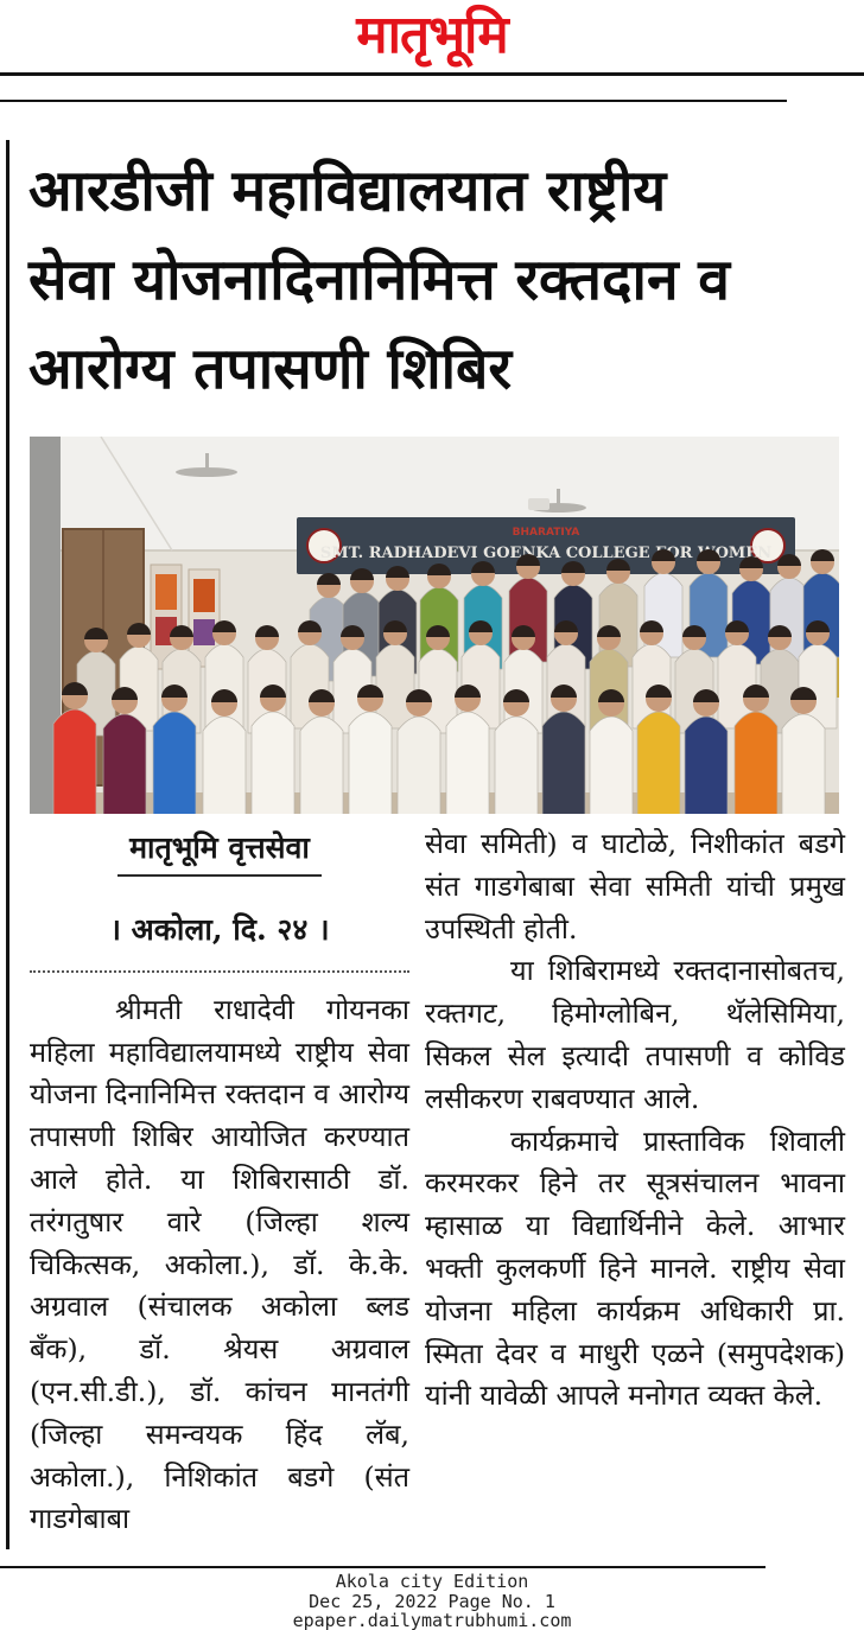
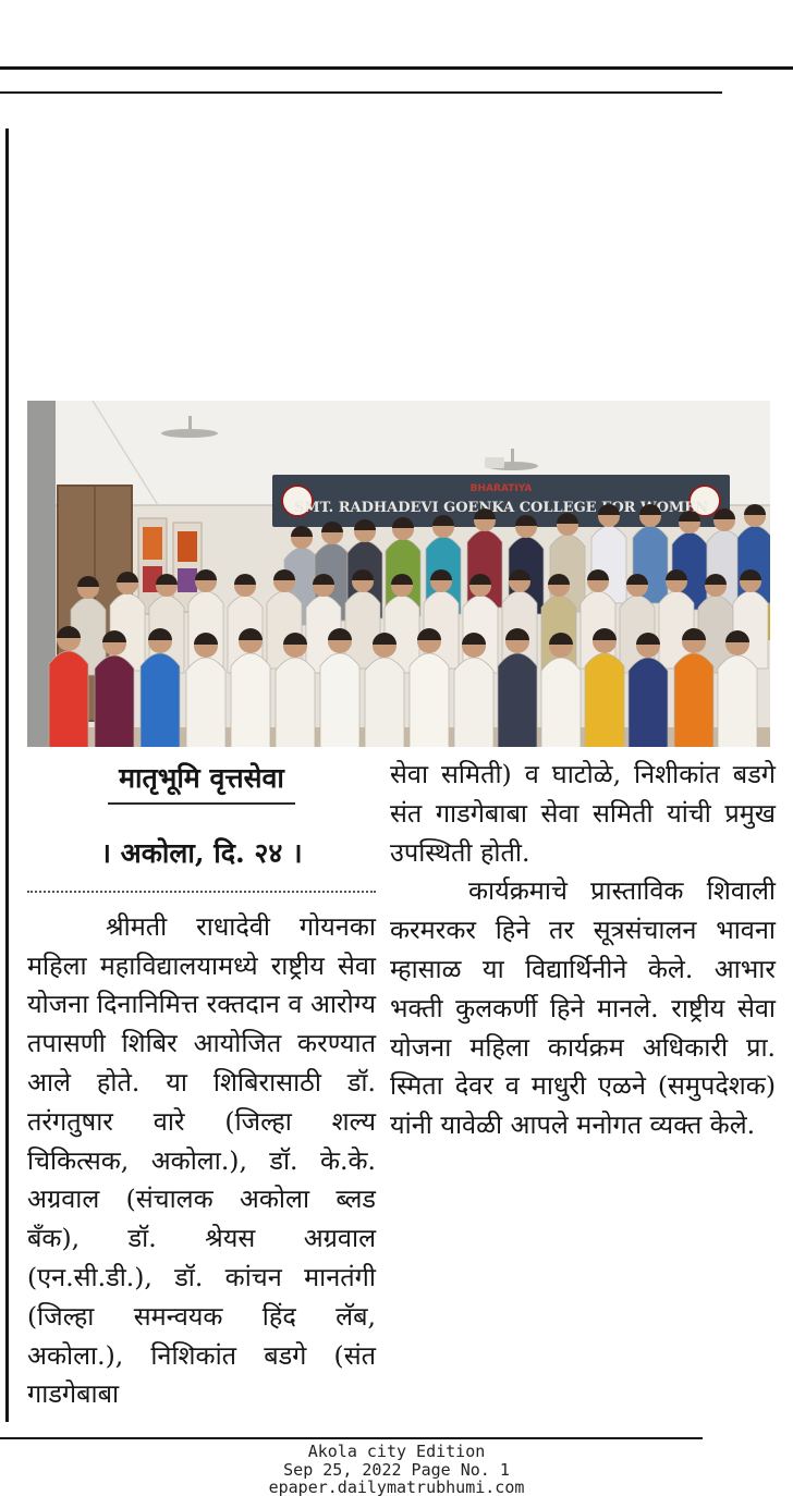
- मातृभूमि
- आरडीजी महाविद्यालयात राष्ट्रीय
- सेवा योजनादिनानिमित्त रक्तदान व
- आरोग्य तपासणी शिबिर
  BHARATIYA
  SMT. RADHADEVI GOENKA COLLEGEOROMEN
  मातृभूमि वृत्तसेवा
  । अकोला, दि. २४ ।
  श्रीमती राधादेवी गोयनका महिला महाविद्यालयामध्ये राष्ट्रीय सेवा योजना दिनानिमित्त रक्तदान व आरोग्य तपासणी शिबिर आयोजित करण्यात आले होते. या शिबिरासाठी डॉ. तरंगतुषार वारे (जिल्हा शल्य चिकित्सक, अकोला.), डॉ. के.के. अग्रवाल (संचालक अकोला ब्लड बँक), डॉ. श्रेयस अग्रवाल (एन.सी.डी.), डॉ. कांचन मानतंगी (जिल्हा समन्वयक हिंद लॅब, अकोला.), निशिकांत बडगे (संत गाडगेबाबा
  सेवा समिती) व घाटोळे, निशीकांत बडगे संत गाडगेबाबा सेवा समिती यांची प्रमुख उपस्थिती होती.
- या शिबिरामध्ये रक्तदानासोबतच, रक्तगट, हिमोग्लोबिन, थॅलेसिमिया, सिकल सेल इत्यादी तपासणी व कोविड लसीकरण राबवण्यात आले.
  कार्यक्रमाचे प्रास्ताविक शिवाली करमरकर हिने तर सूत्रसंचालन भावना म्हासाळ या विद्यार्थिनीने केले. आभार भक्ती कुलकर्णी हिने मानले. राष्ट्रीय सेवा योजना महिला कार्यक्रम अधिकारी प्रा. स्मिता देवर व माधुरी एळने (समुपदेशक) यांनी यावेळी आपले मनोगत व्यक्त केले.
  Akola city Edition
- Dec 25, 2022 Page No. 1
+ Sep 25, 2022 Page No. 1
  epaper.dailymatrubhumi.com
